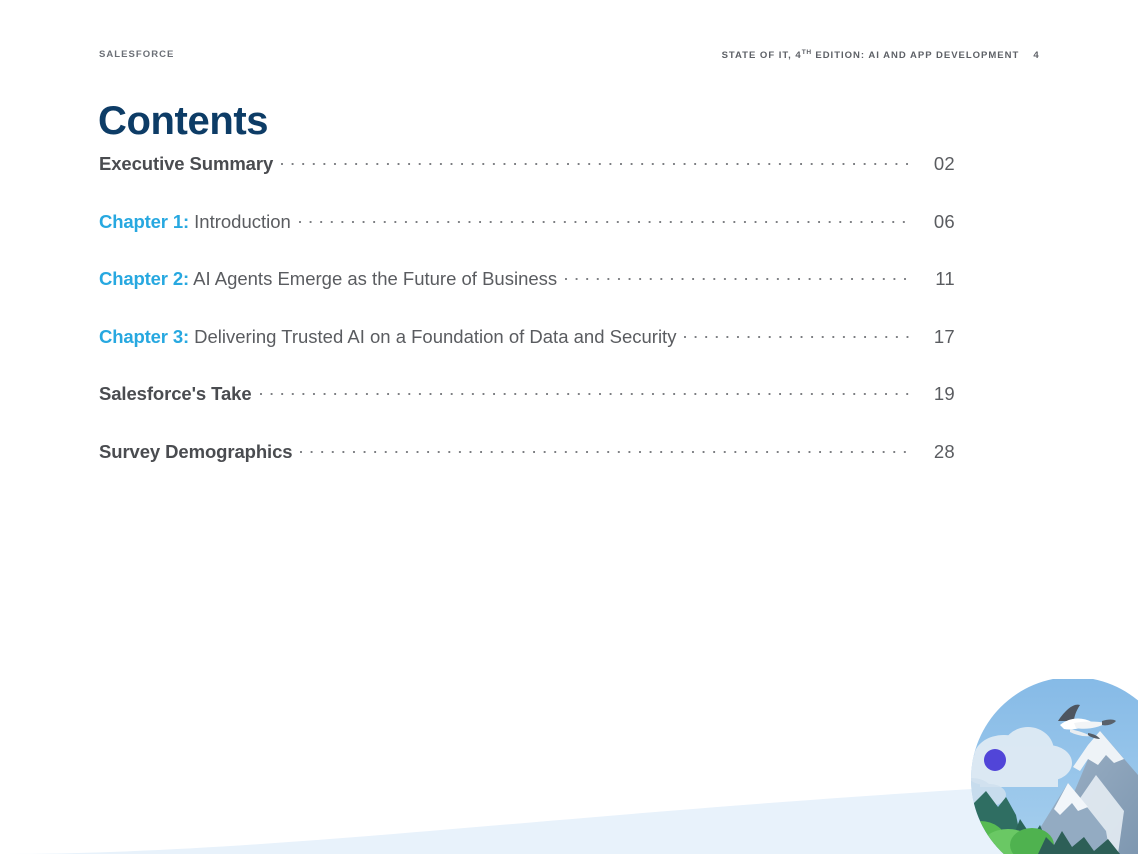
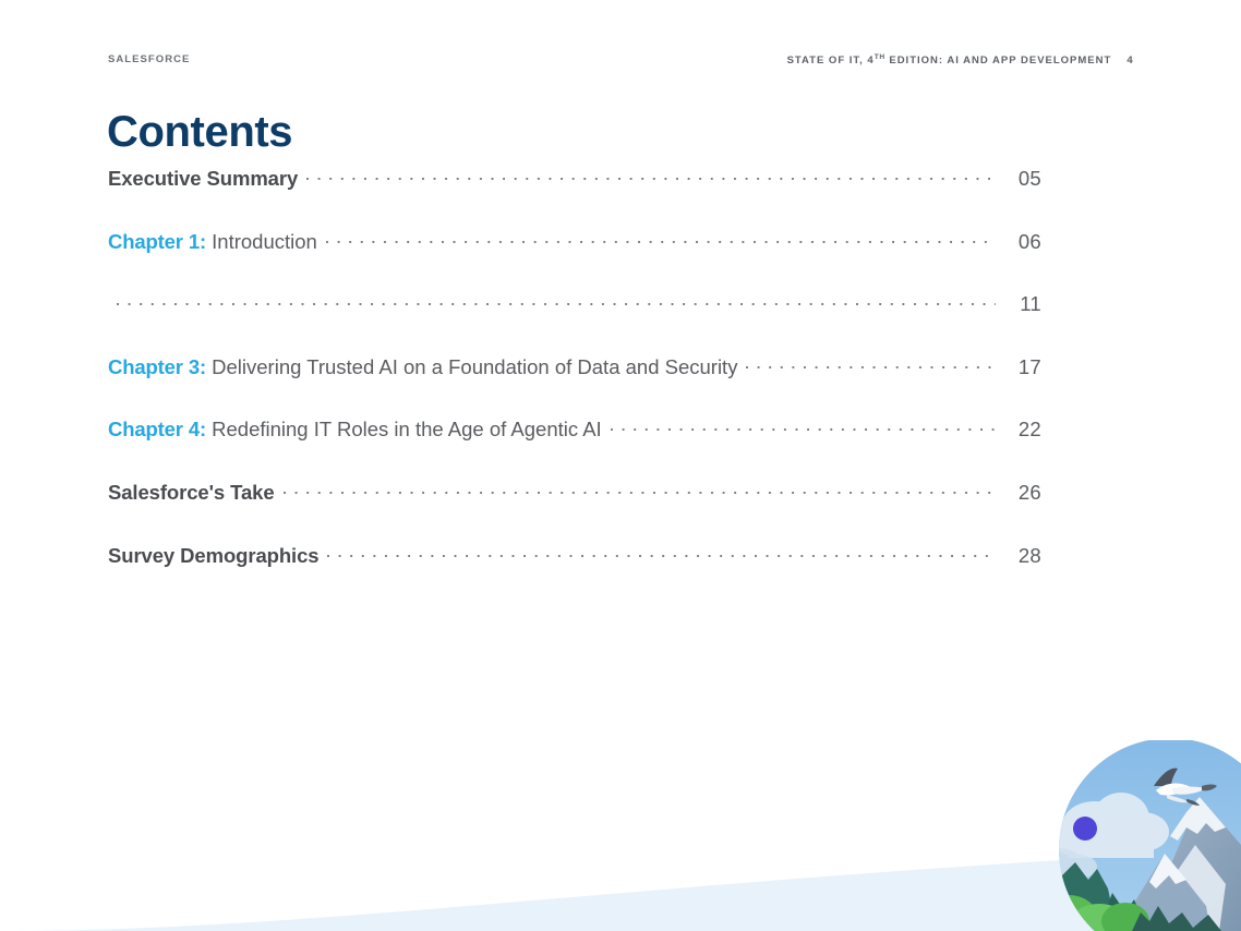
  SALESFORCE
  STATE OF IT, 4 EDITION: AI AND APP DEVELOPMENT 4
  Contents
  Executive Summary
- 02
+ 05
  Chapter 1: Introduction
  06
- Chapter 2: AI Agents Emerge as the Future of Business
  11
  Chapter 3: Delivering Trusted AI on a Foundation of Data and Security
  17
+ Chapter 4: Redefining IT Roles in the Age of Agentic AI
+ 22
  Salesforce's Take
- 19
+ 26
  Survey Demographics
  28
